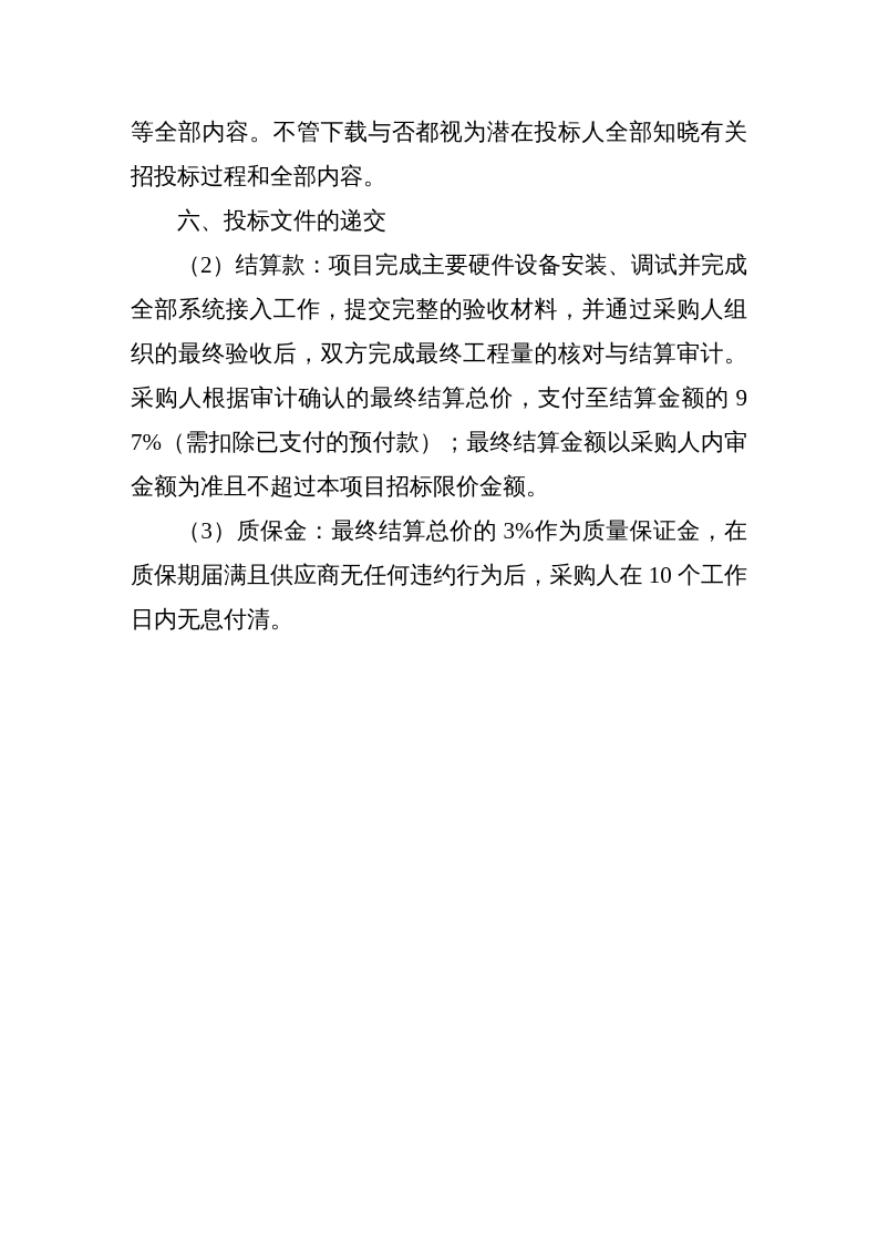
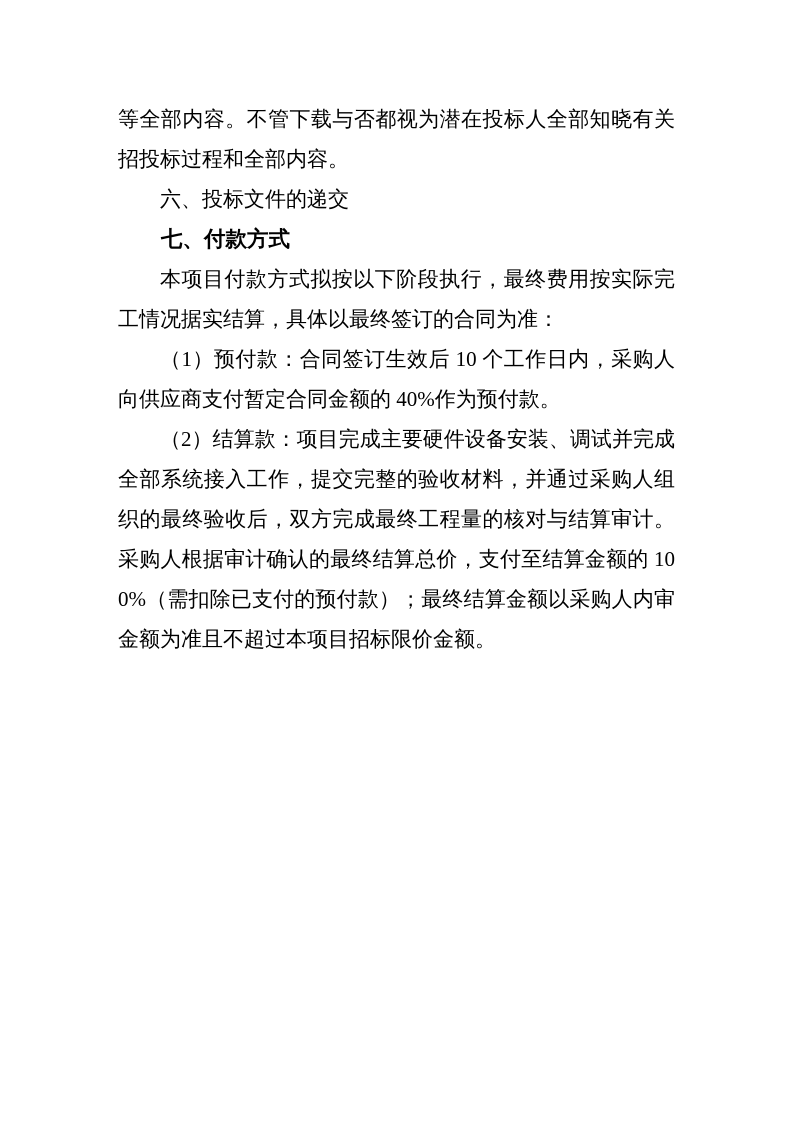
  等全部内容。不管下载与否都视为潜在投标人全部知晓有关招投标过程和全部内容。
  六、投标文件的递交
+ 七、付款方式
+ 本项目付款方式拟按以下阶段执行，最终费用按实际完工情况据实结算，具体以最终签订的合同为准：
+ （1）预付款：合同签订生效后 10 个工作日内，采购人向供应商支付暂定合同金额的 40%作为预付款。
- （2）结算款：项目完成主要硬件设备安装、调试并完成全部系统接入工作，提交完整的验收材料，并通过采购人组织的最终验收后，双方完成最终工程量的核对与结算审计。采购人根据审计确认的最终结算总价，支付至结算金额的 97%（需扣除已支付的预付款）；最终结算金额以采购人内审金额为准且不超过本项目招标限价金额。
+ （2）结算款：项目完成主要硬件设备安装、调试并完成全部系统接入工作，提交完整的验收材料，并通过采购人组织的最终验收后，双方完成最终工程量的核对与结算审计。采购人根据审计确认的最终结算总价，支付至结算金额的 100%（需扣除已支付的预付款）；最终结算金额以采购人内审金额为准且不超过本项目招标限价金额。
- （3）质保金：最终结算总价的 3%作为质量保证金，在质保期届满且供应商无任何违约行为后，采购人在 10 个工作日内无息付清。
